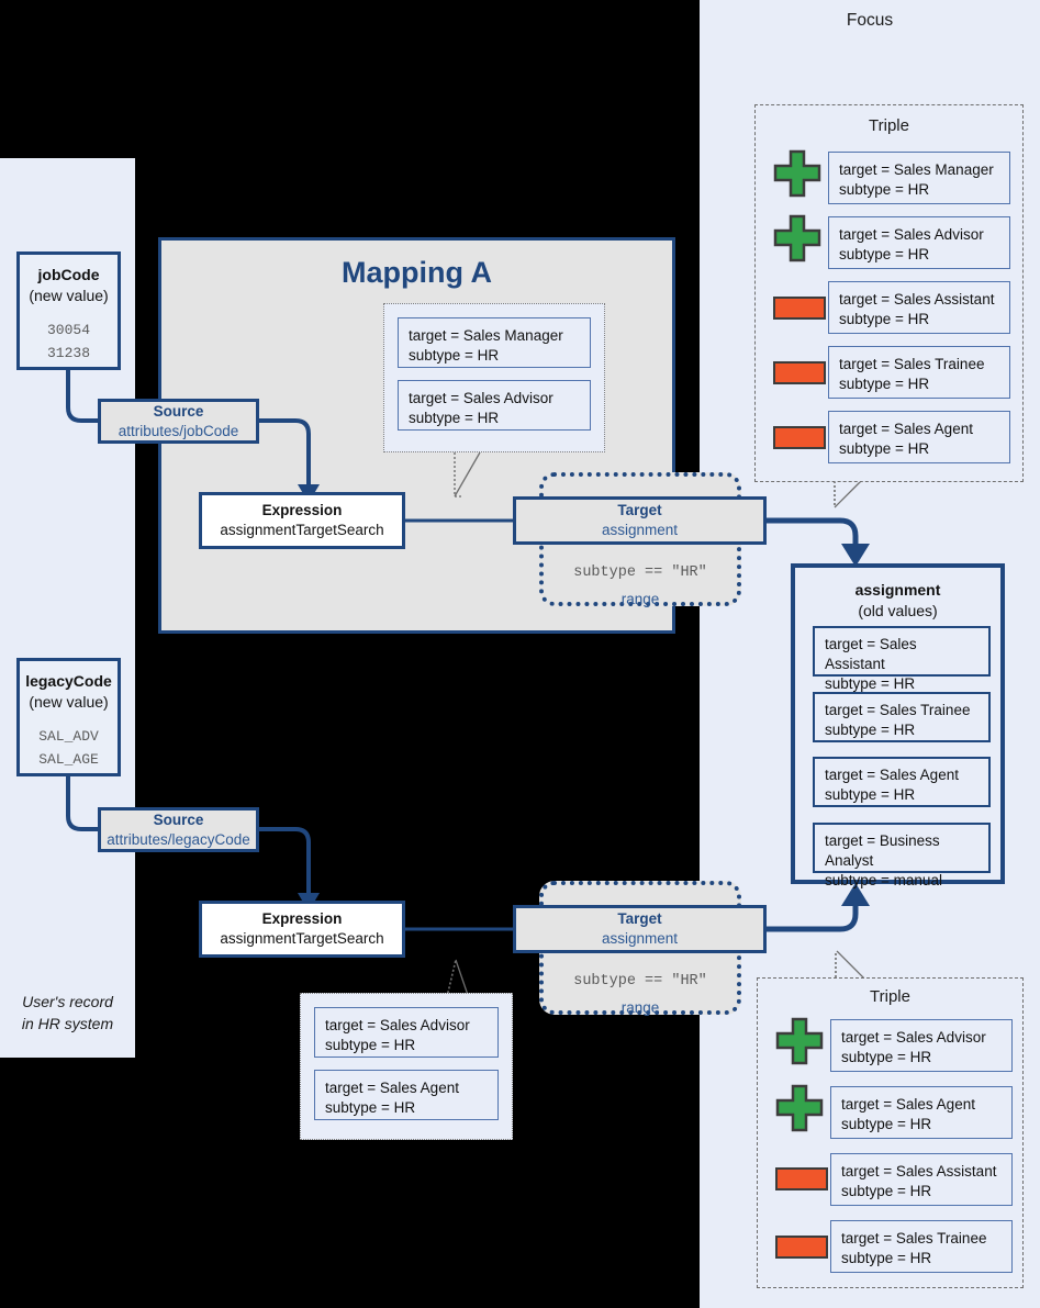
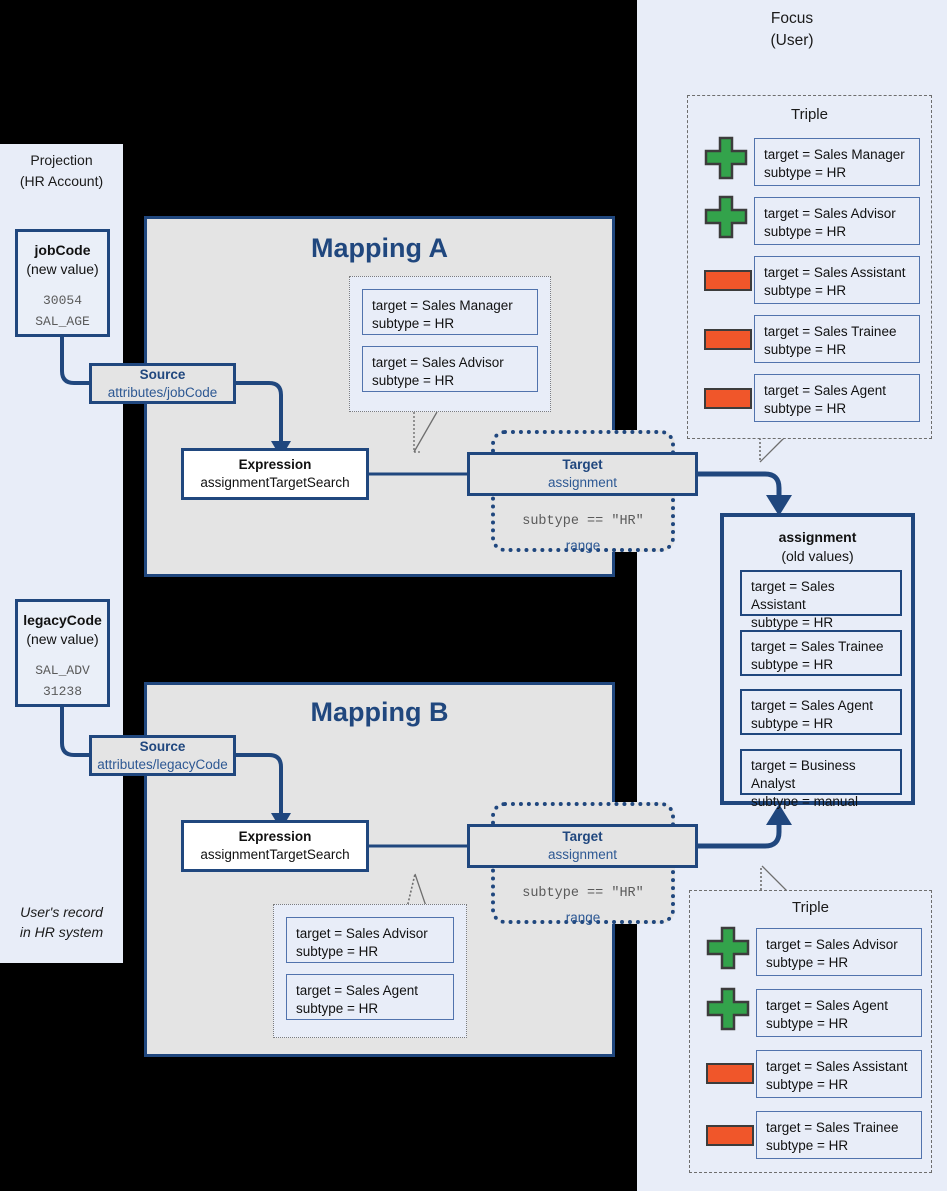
  Focus
+ (User)
+ Projection
+ (HR Account)
  User's record
  in HR system
  jobCode
  (new value)
  30054
- 31238
+ SAL_AGE
  legacyCode
  (new value)
  SAL_ADV
- SAL_AGE
+ 31238
  Mapping A
+ Mapping B
  Source
  attributes/jobCode
  Expression
  assignmentTargetSearch
  subtype == "HR"
  range
  Target
  assignment
  target = Sales Manager
  subtype = HR
  target = Sales Advisor
  subtype = HR
  Source
  attributes/legacyCode
  Expression
  assignmentTargetSearch
  subtype == "HR"
  range
  Target
  assignment
  target = Sales Advisor
  subtype = HR
  target = Sales Agent
  subtype = HR
  Triple
  target = Sales Manager
  subtype = HR
  target = Sales Advisor
  subtype = HR
  target = Sales Assistant
  subtype = HR
  target = Sales Trainee
  subtype = HR
  target = Sales Agent
  subtype = HR
  assignment
  (old values)
  target = Sales Assistant
  subtype = HR
  target = Sales Trainee
  subtype = HR
  target = Sales Agent
  subtype = HR
  target = Business Analyst
  subtype = manual
  Triple
  target = Sales Advisor
  subtype = HR
  target = Sales Agent
  subtype = HR
  target = Sales Assistant
  subtype = HR
  target = Sales Trainee
  subtype = HR
